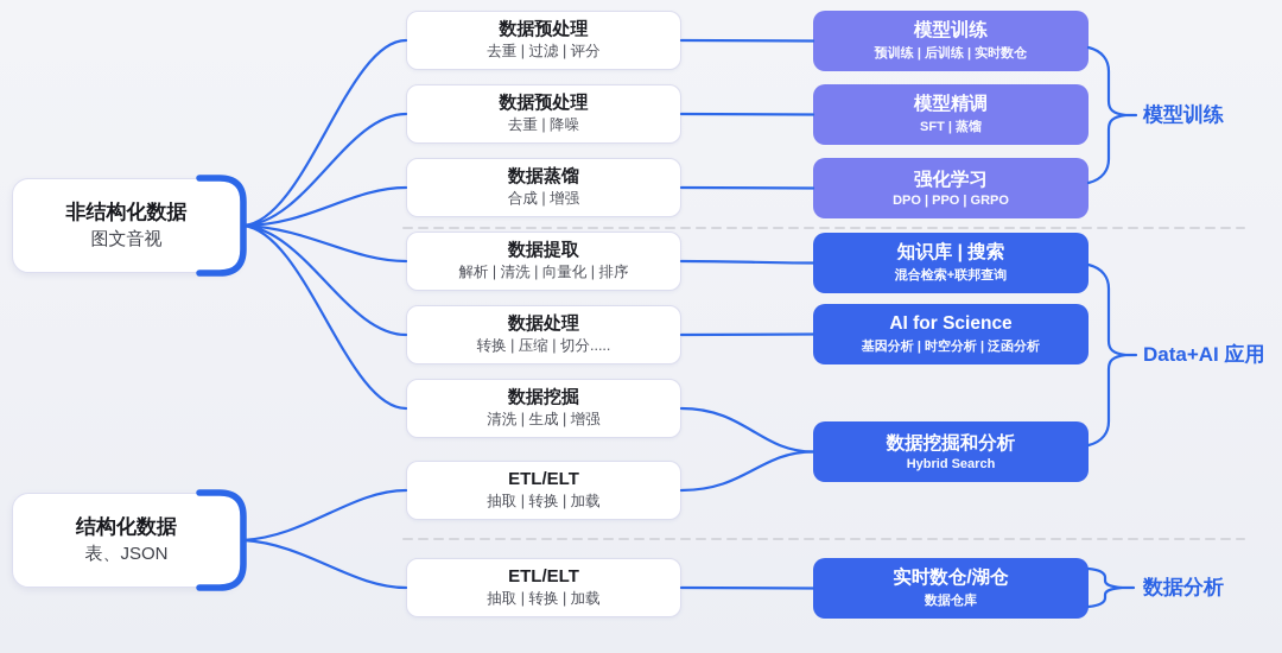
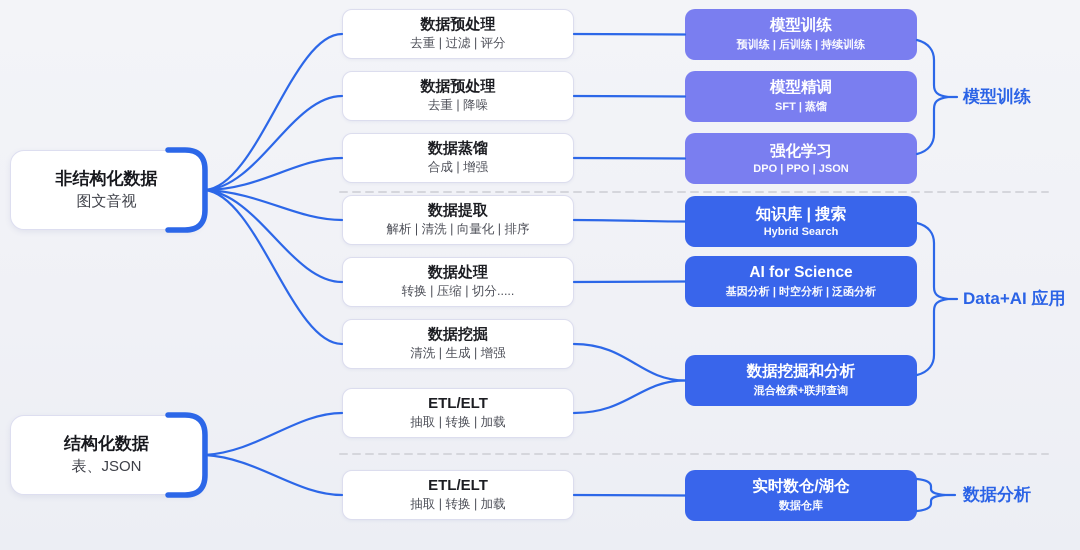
  非结构化数据
  图文音视
  结构化数据
  表、JSON
  数据预处理
  去重 | 过滤 | 评分
  数据预处理
  去重 | 降噪
  数据蒸馏
  合成 | 增强
  数据提取
  解析 | 清洗 | 向量化 | 排序
  数据处理
  转换 | 压缩 | 切分.....
  数据挖掘
  清洗 | 生成 | 增强
  ETL/ELT
  抽取 | 转换 | 加载
  ETL/ELT
  抽取 | 转换 | 加载
  模型训练
- 预训练 | 后训练 | 实时数仓
+ 预训练 | 后训练 | 持续训练
  模型精调
  SFT | 蒸馏
  强化学习
- DPO | PPO | GRPO
+ DPO | PPO | JSON
  知识库 | 搜索
- 混合检索+联邦查询
+ Hybrid Search
  AI for Science
  基因分析 | 时空分析 | 泛函分析
  数据挖掘和分析
- Hybrid Search
+ 混合检索+联邦查询
  实时数仓/湖仓
  数据仓库
  模型训练
  Data+AI 应用
  数据分析
